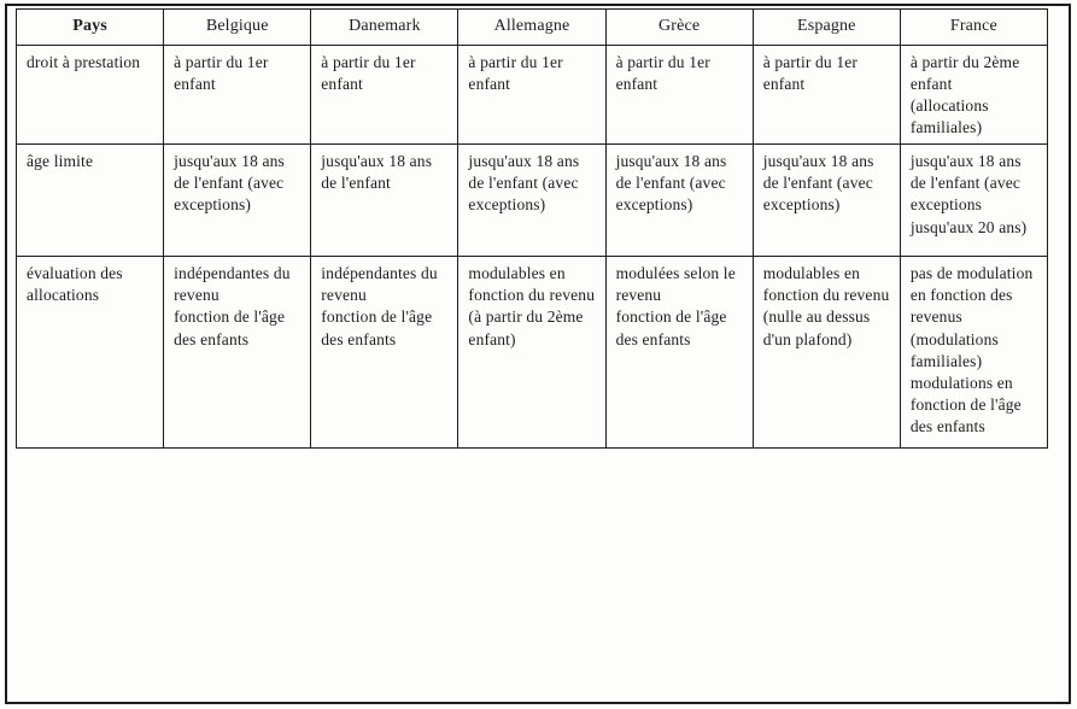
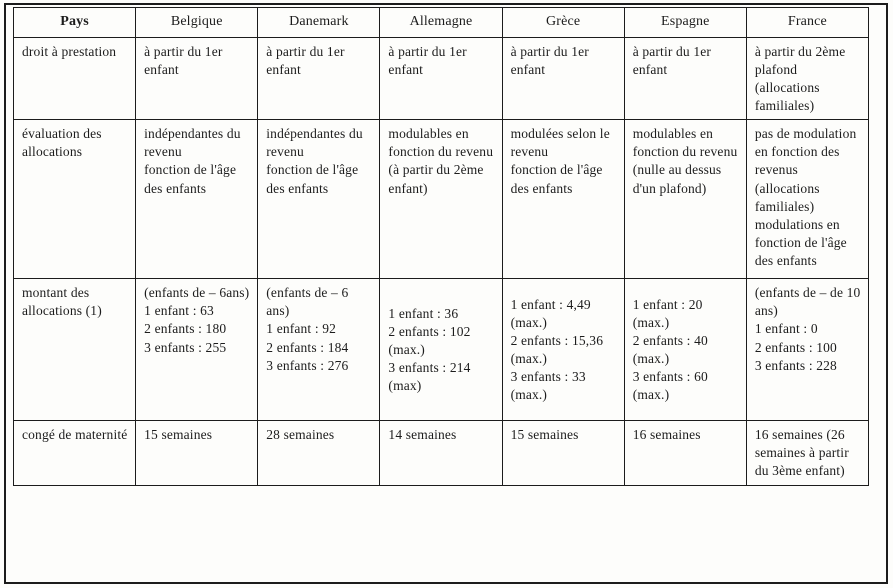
  Pays	Belgique	Danemark	Allemagne	Grèce	Espagne	France
- droit à prestation	à partir du 1er enfant	à partir du 1er enfant	à partir du 1er enfant	à partir du 1er enfant	à partir du 1er enfant	à partir du 2ème enfant(allocations familiales)
+ droit à prestation	à partir du 1er enfant	à partir du 1er enfant	à partir du 1er enfant	à partir du 1er enfant	à partir du 1er enfant	à partir du 2ème plafond(allocations familiales)
- âge limite	jusqu'aux 18 ans de l'enfant (avec exceptions)	jusqu'aux 18 ans de l'enfant	jusqu'aux 18 ans de l'enfant (avec exceptions)	jusqu'aux 18 ans de l'enfant (avec exceptions)	jusqu'aux 18 ans de l'enfant (avec exceptions)	jusqu'aux 18 ans de l'enfant (avec exceptions jusqu'aux 20 ans)
- évaluation des allocations	indépendantes du revenufonction de l'âge des enfants	indépendantes du revenufonction de l'âge des enfants	modulables en fonction du revenu (à partir du 2ème enfant)	modulées selon le revenufonction de l'âge des enfants	modulables en fonction du revenu (nulle au dessus d'un plafond)	pas de modulation en fonction des revenus (modulations familiales)modulations en fonction de l'âge des enfants
+ évaluation des allocations	indépendantes du revenufonction de l'âge des enfants	indépendantes du revenufonction de l'âge des enfants	modulables en fonction du revenu (à partir du 2ème enfant)	modulées selon le revenufonction de l'âge des enfants	modulables en fonction du revenu (nulle au dessus d'un plafond)	pas de modulation en fonction des revenus (allocations familiales)modulations en fonction de l'âge des enfants
+ montant des allocations (1)	(enfants de – 6ans)1 enfant : 632 enfants : 1803 enfants : 255	(enfants de – 6 ans)1 enfant : 922 enfants : 1843 enfants : 276	1 enfant : 362 enfants : 102 (max.)3 enfants : 214 (max)	1 enfant : 4,49 (max.)2 enfants : 15,36 (max.)3 enfants : 33 (max.)	1 enfant : 20 (max.)2 enfants : 40 (max.)3 enfants : 60 (max.)	(enfants de – de 10 ans)1 enfant : 02 enfants : 1003 enfants : 228
+ congé de maternité	15 semaines	28 semaines	14 semaines	15 semaines	16 semaines	16 semaines (26 semaines à partir du 3ème enfant)
